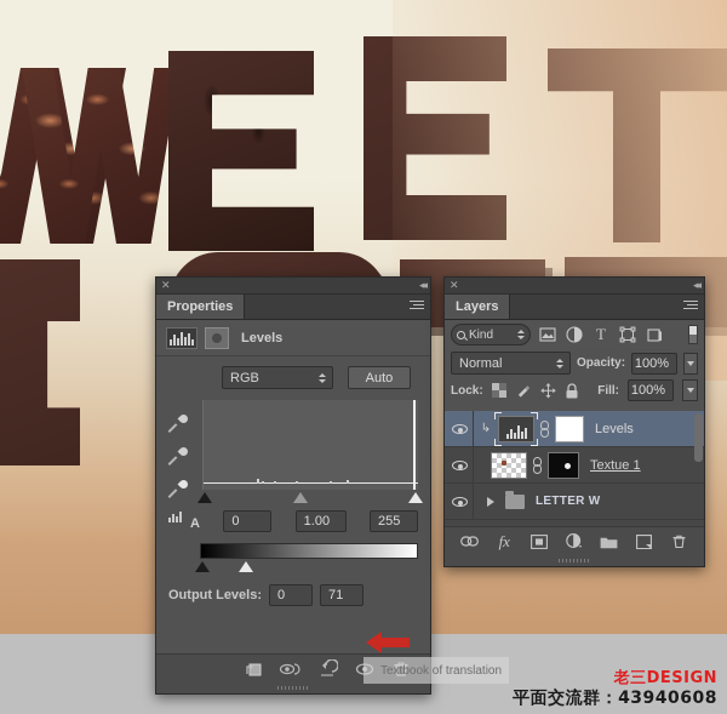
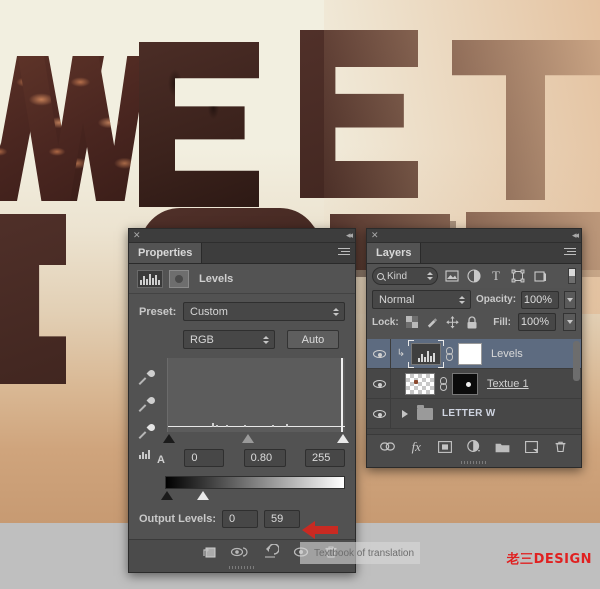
  ✕
  ◂◂
  Properties
  Levels
+ Preset:
+ Custom
  RGB
  Auto
  A
  0
- 1.00
+ 0.80
  255
  Output Levels:
  0
- 71
+ 59
  ✕
  ◂◂
  Layers
  Kind
  T
  Normal
  Opacity:
  100%
  Lock:
  Fill:
  100%
  ↳
  Levels
  Textue 1
  LETTER W
  fx
  Textbook of translation
  老三DESIGN
- 平面交流群：43940608
